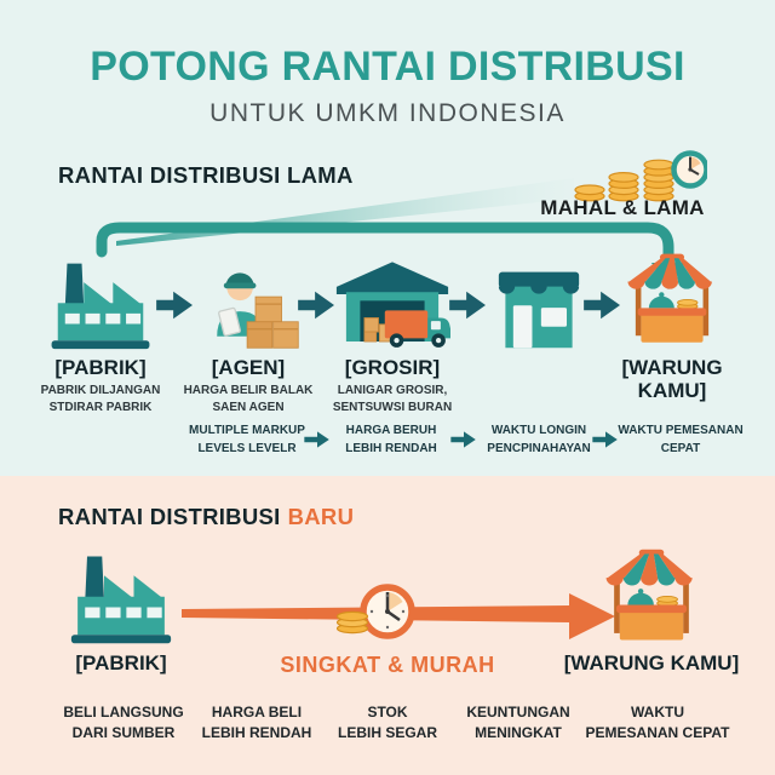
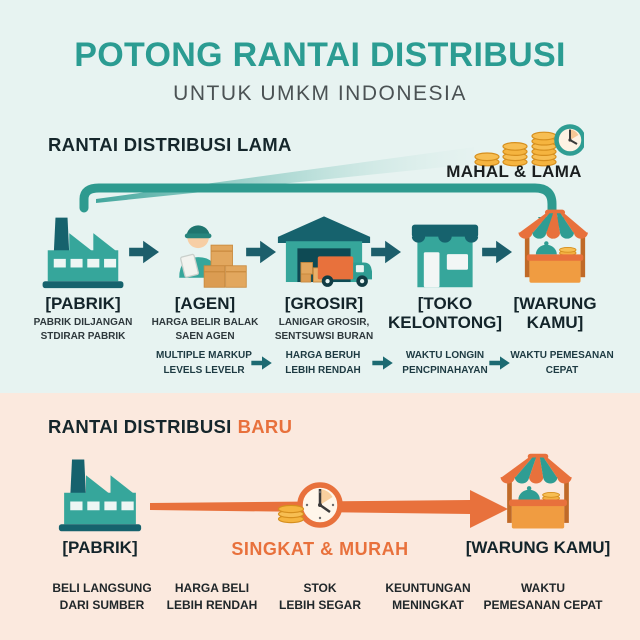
  POTONG RANTAI DISTRIBUSI
  UNTUK UMKM INDONESIA
  RANTAI DISTRIBUSI LAMA
  MAHAL & LAMA
  [PABRIK]
  PABRIK DILJANGAN
  STDIRAR PABRIK
  [AGEN]
  HARGA BELIR BALAK
  SAEN AGEN
  [GROSIR]
  LANIGAR GROSIR,
  SENTSUWSI BURAN
+ [TOKO
+ KELONTONG]
  [WARUNG
  KAMU]
  MULTIPLE MARKUP
  LEVELS LEVELR
  HARGA BERUH
  LEBIH RENDAH
  WAKTU LONGIN
  PENCPINAHAYAN
  WAKTU PEMESANAN
  CEPAT
  RANTAI DISTRIBUSI BARU
  [PABRIK]
  SINGKAT & MURAH
  [WARUNG KAMU]
  BELI LANGSUNG
  DARI SUMBER
  HARGA BELI
  LEBIH RENDAH
  STOK
  LEBIH SEGAR
  KEUNTUNGAN
  MENINGKAT
  WAKTU
  PEMESANAN CEPAT
